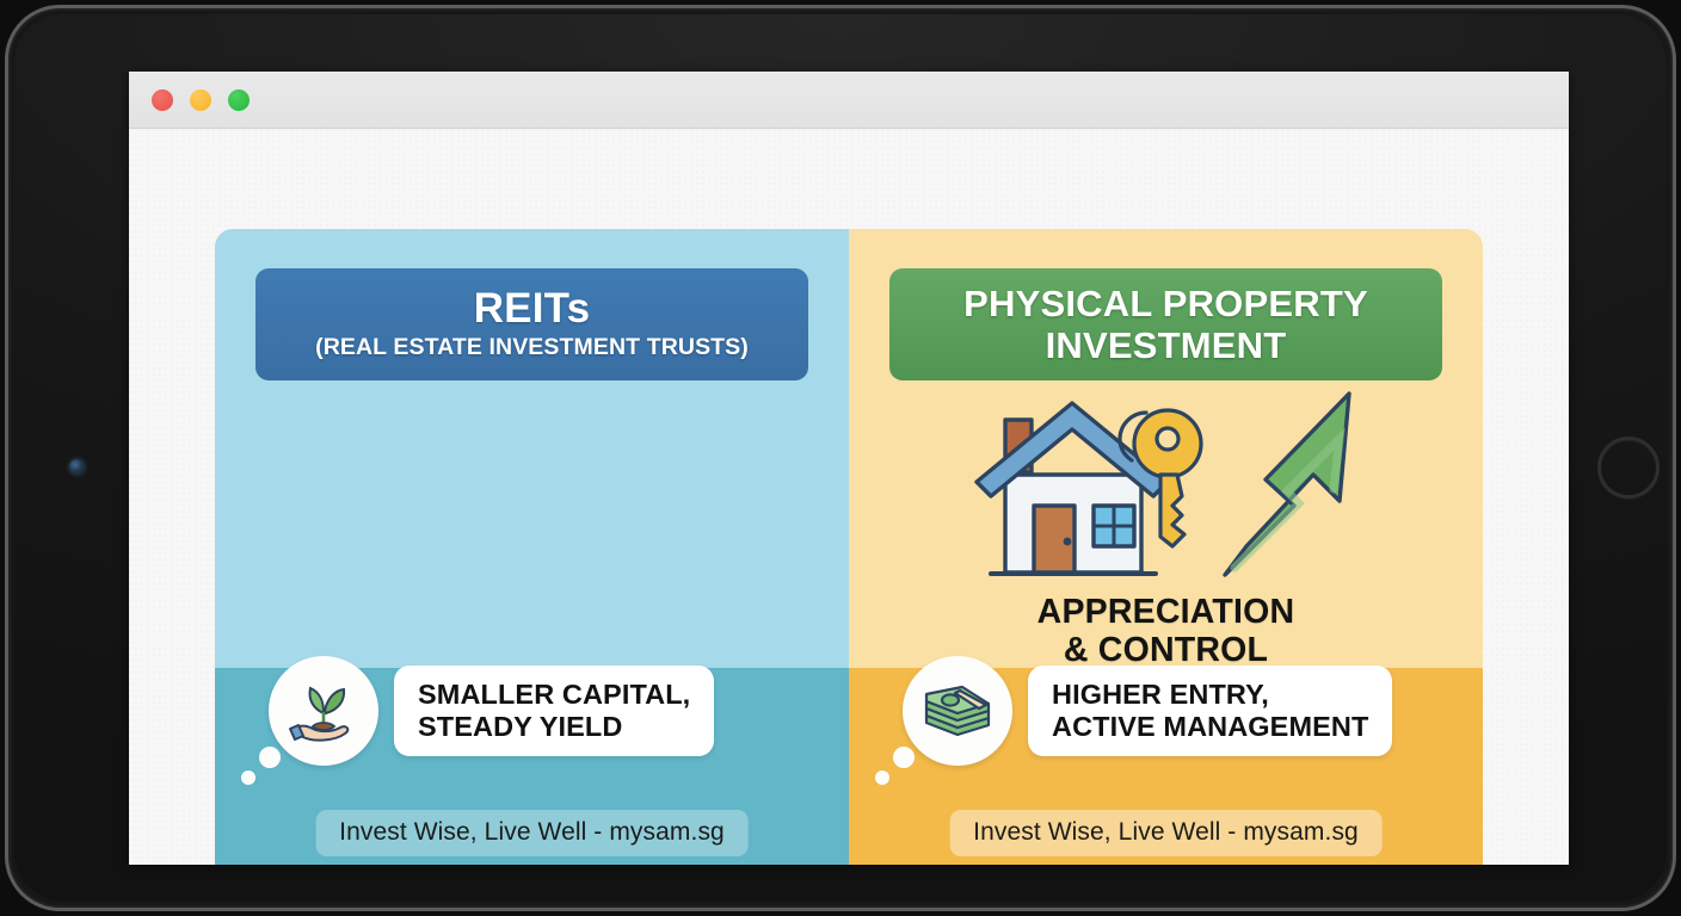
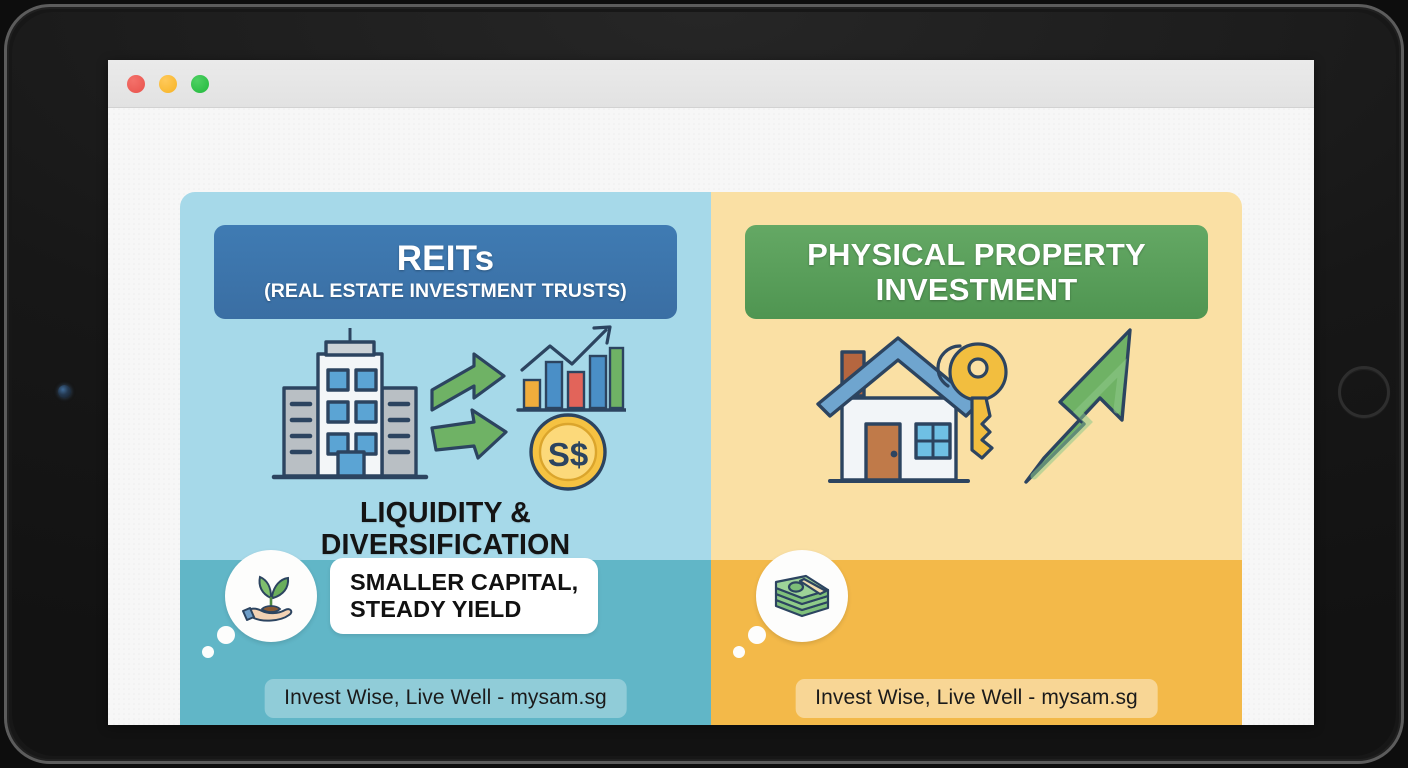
  REITs
  (REAL ESTATE INVESTMENT TRUSTS)
+ S$
+ LIQUIDITY &
+ DIVERSIFICATION
  SMALLER CAPITAL,
  STEADY YIELD
  Invest Wise, Live Well - mysam.sg
  PHYSICAL PROPERTY
  INVESTMENT
- APPRECIATION
- & CONTROL
- HIGHER ENTRY,
- ACTIVE MANAGEMENT
  Invest Wise, Live Well - mysam.sg
